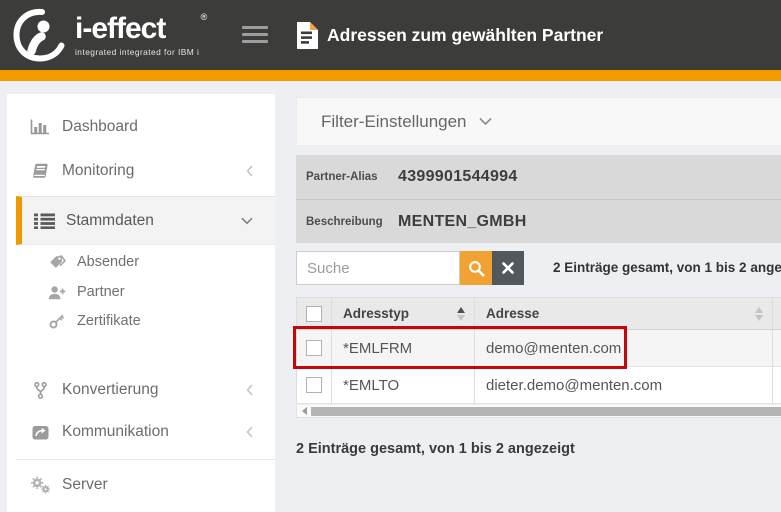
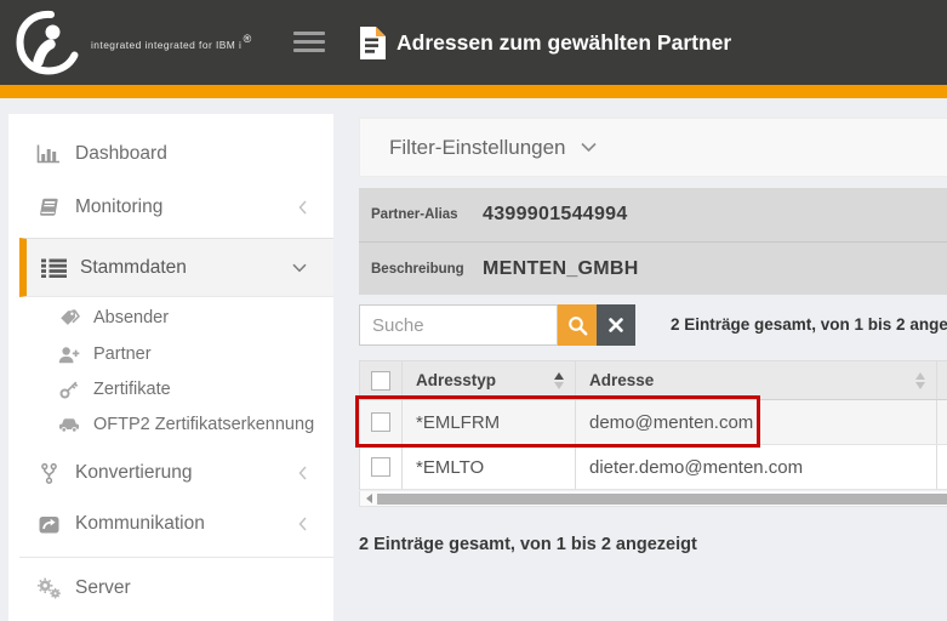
- i-effect
  ®
  integrated integrated for IBM i
  Adressen zum gewählten Partner
  Dashboard
  Monitoring
  Stammdaten
  Absender
  Partner
  Zertifikate
+ OFTP2 Zertifikatserkennung
  Konvertierung
  Kommunikation
  Server
  Filter-Einstellungen
  Partner-Alias
  4399901544994
  Beschreibung
  MENTEN_GMBH
  Suche
  2 Einträge gesamt, von 1 bis 2 ange
  Adresstyp
  Adresse
  *EMLFRM
  demo@menten.com
  *EMLTO
  dieter.demo@menten.com
  2 Einträge gesamt, von 1 bis 2 angezeigt
